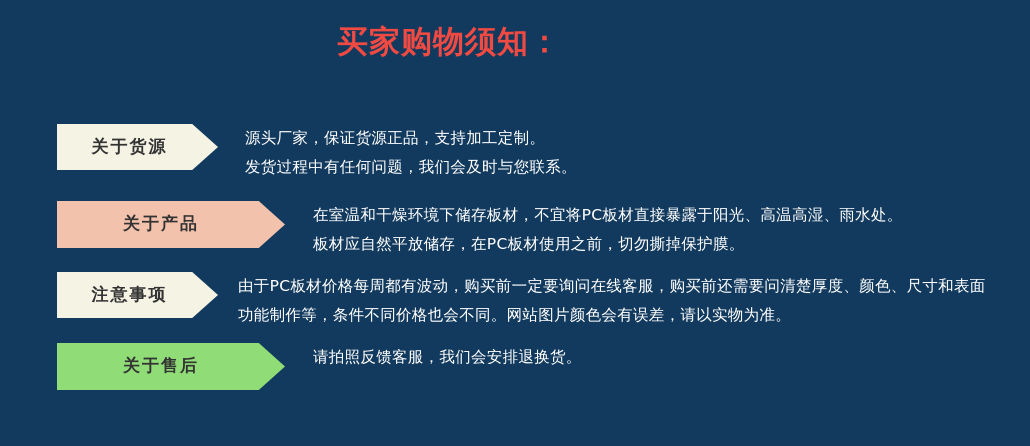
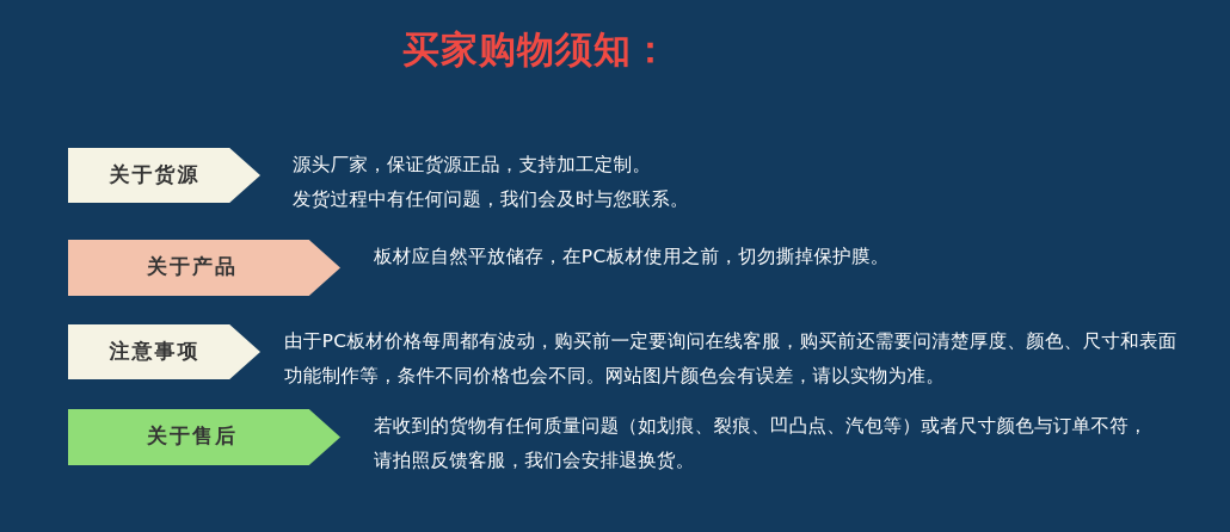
  买家购物须知：
  关于货源
  源头厂家，保证货源正品，支持加工定制。
  发货过程中有任何问题，我们会及时与您联系。
  关于产品
- 在室温和干燥环境下储存板材，不宜将PC板材直接暴露于阳光、高温高湿、雨水处。
  板材应自然平放储存，在PC板材使用之前，切勿撕掉保护膜。
  注意事项
  由于PC板材价格每周都有波动，购买前一定要询问在线客服，购买前还需要问清楚厚度、颜色、尺寸和表面
  功能制作等，条件不同价格也会不同。网站图片颜色会有误差，请以实物为准。
  关于售后
+ 若收到的货物有任何质量问题（如划痕、裂痕、凹凸点、汽包等）或者尺寸颜色与订单不符，
  请拍照反馈客服，我们会安排退换货。
